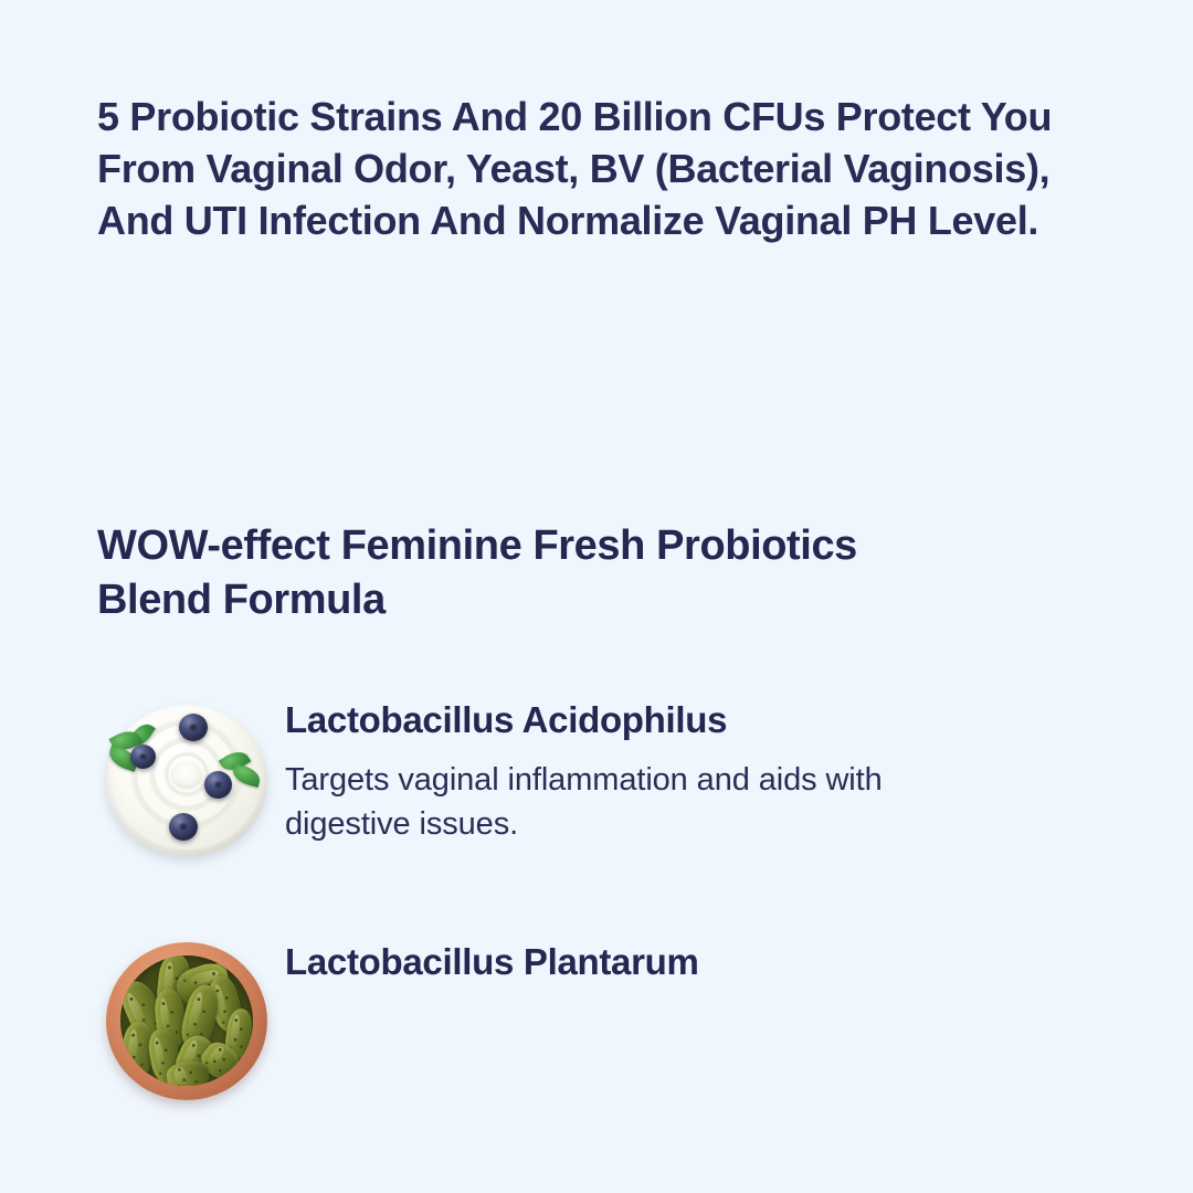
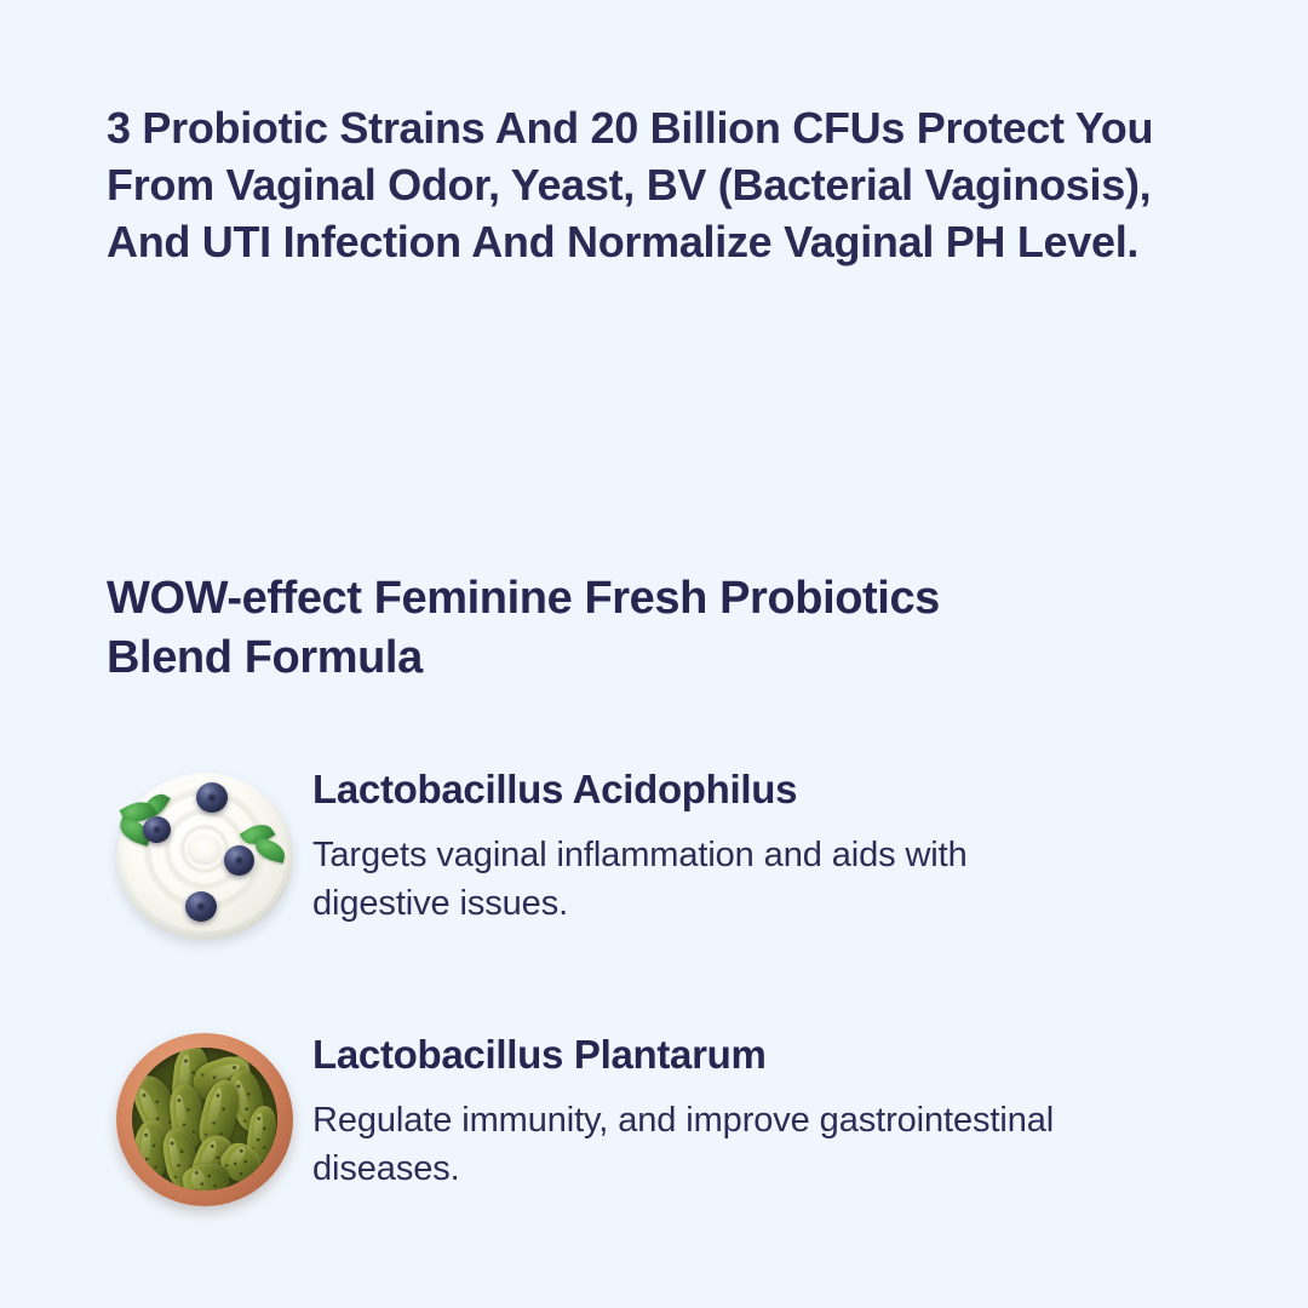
- 5 Probiotic Strains And 20 Billion CFUs Protect You From Vaginal Odor, Yeast, BV (Bacterial Vaginosis), And UTI Infection And Normalize Vaginal PH Level.
+ 3 Probiotic Strains And 20 Billion CFUs Protect You From Vaginal Odor, Yeast, BV (Bacterial Vaginosis), And UTI Infection And Normalize Vaginal PH Level.
  WOW-effect Feminine Fresh Probiotics Blend Formula
  Lactobacillus Acidophilus
  Targets vaginal inflammation and aids with digestive issues.
  Lactobacillus Plantarum
+ Regulate immunity, and improve gastrointestinal diseases.
